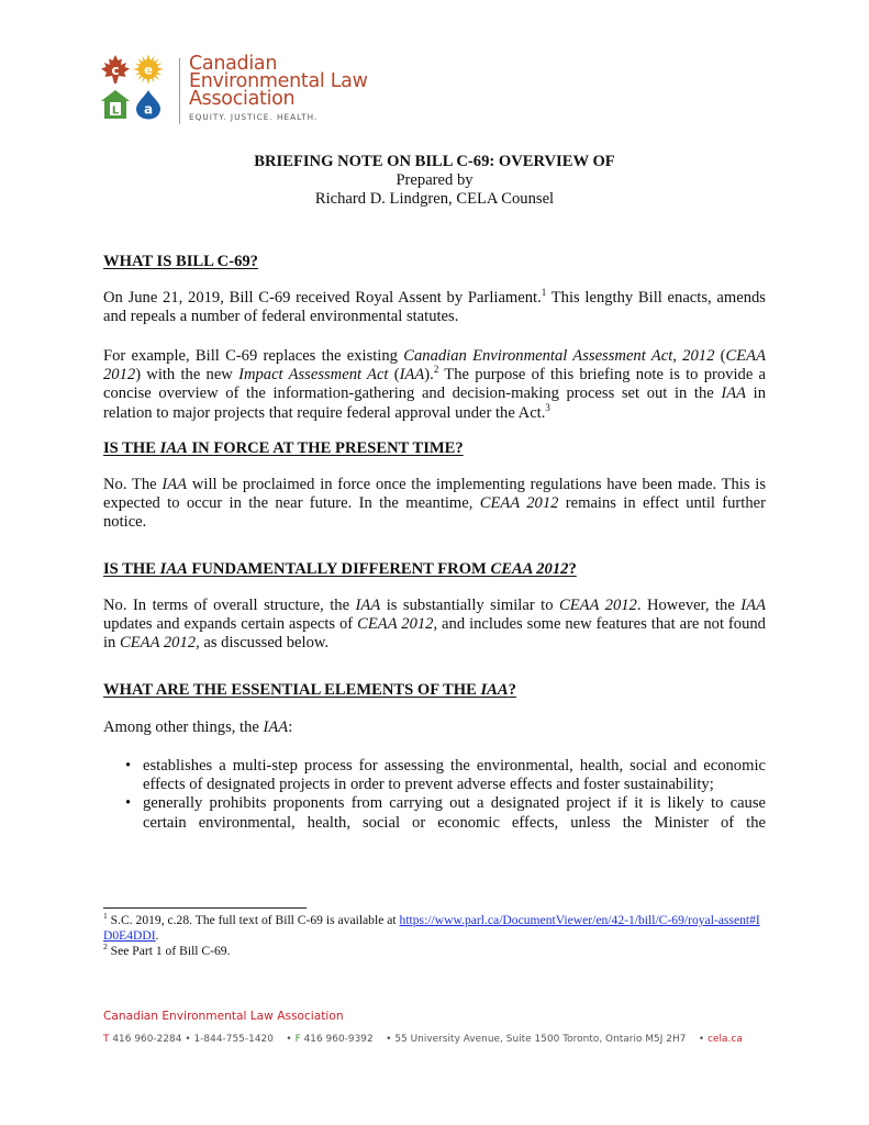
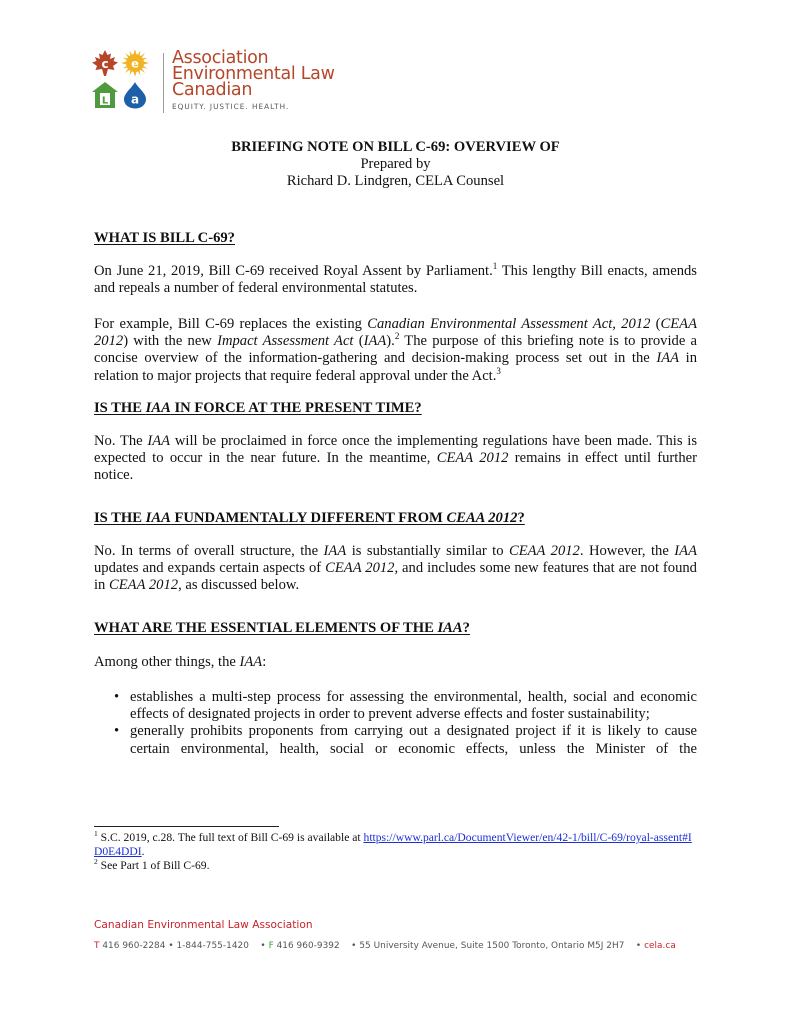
  c
  e
  L
  a
- Canadian
+ Association
  Environmental Law
- Association
+ Canadian
  EQUITY. JUSTICE. HEALTH.
  BRIEFING NOTE ON BILL C-69: OVERVIEW OF
  Prepared by
  Richard D. Lindgren, CELA Counsel
  WHAT IS BILL C-69?
  On June 21, 2019, Bill C-69 received Royal Assent by Parliament.1 This lengthy Bill enacts, amends and repeals a number of federal environmental statutes.
  For example, Bill C-69 replaces the existing Canadian Environmental Assessment Act, 2012 (CEAA 2012) with the new Impact Assessment Act (IAA).2 The purpose of this briefing note is to provide a concise overview of the information-gathering and decision-making process set out in the IAA in relation to major projects that require federal approval under the Act.3
  IS THE IAA IN FORCE AT THE PRESENT TIME?
  No. The IAA will be proclaimed in force once the implementing regulations have been made. This is expected to occur in the near future. In the meantime, CEAA 2012 remains in effect until further notice.
  IS THE IAA FUNDAMENTALLY DIFFERENT FROM CEAA 2012?
  No. In terms of overall structure, the IAA is substantially similar to CEAA 2012. However, the IAA updates and expands certain aspects of CEAA 2012, and includes some new features that are not found in CEAA 2012, as discussed below.
  WHAT ARE THE ESSENTIAL ELEMENTS OF THE IAA?
  Among other things, the IAA:
  •
  establishes a multi-step process for assessing the environmental, health, social and economic effects of designated projects in order to prevent adverse effects and foster sustainability;
  •
  generally prohibits proponents from carrying out a designated project if it is likely to cause certain environmental, health, social or economic effects, unless the Minister of the
  1 S.C. 2019, c.28. The full text of Bill C-69 is available at https://www.parl.ca/DocumentViewer/en/42-1/bill/C-69/royal-assent#ID0E4DDI.
  2 See Part 1 of Bill C-69.
  Canadian Environmental Law Association
  T 416 960-2284 • 1-844-755-1420 • F 416 960-9392 • 55 University Avenue, Suite 1500 Toronto, Ontario M5J 2H7 • cela.ca
